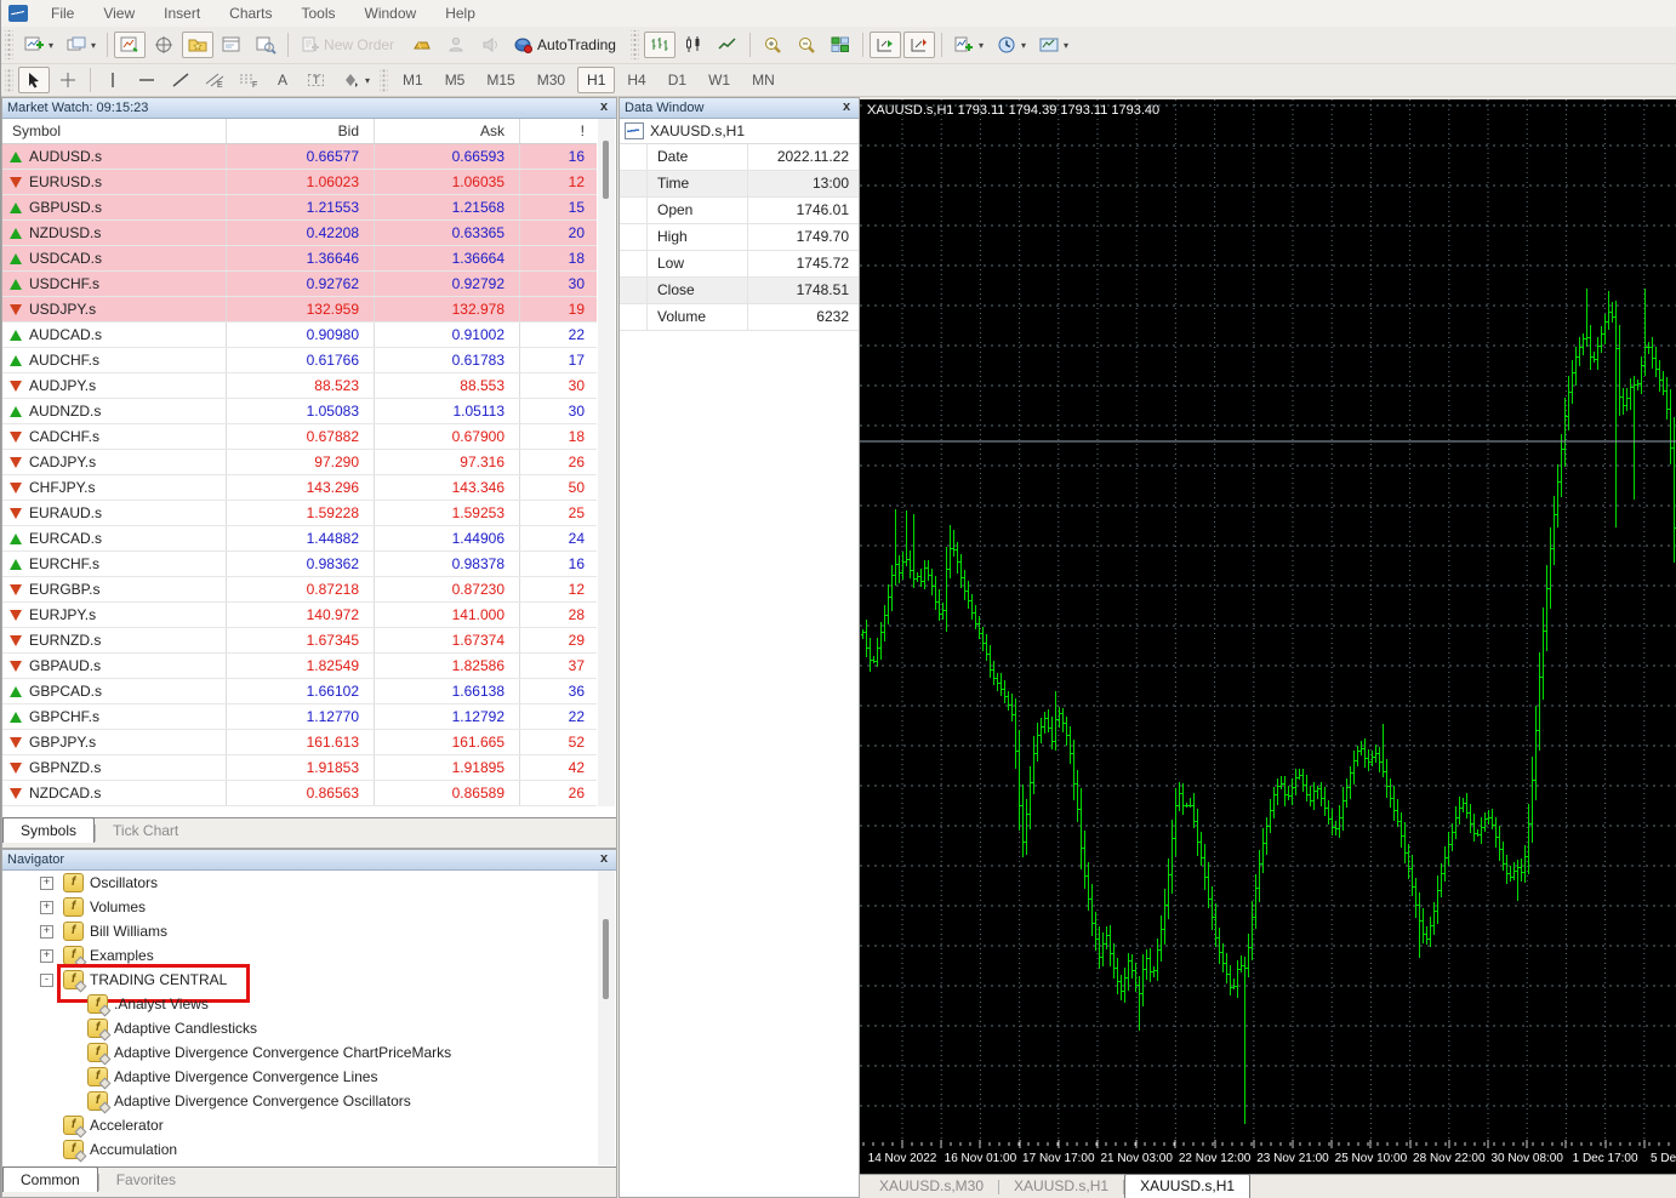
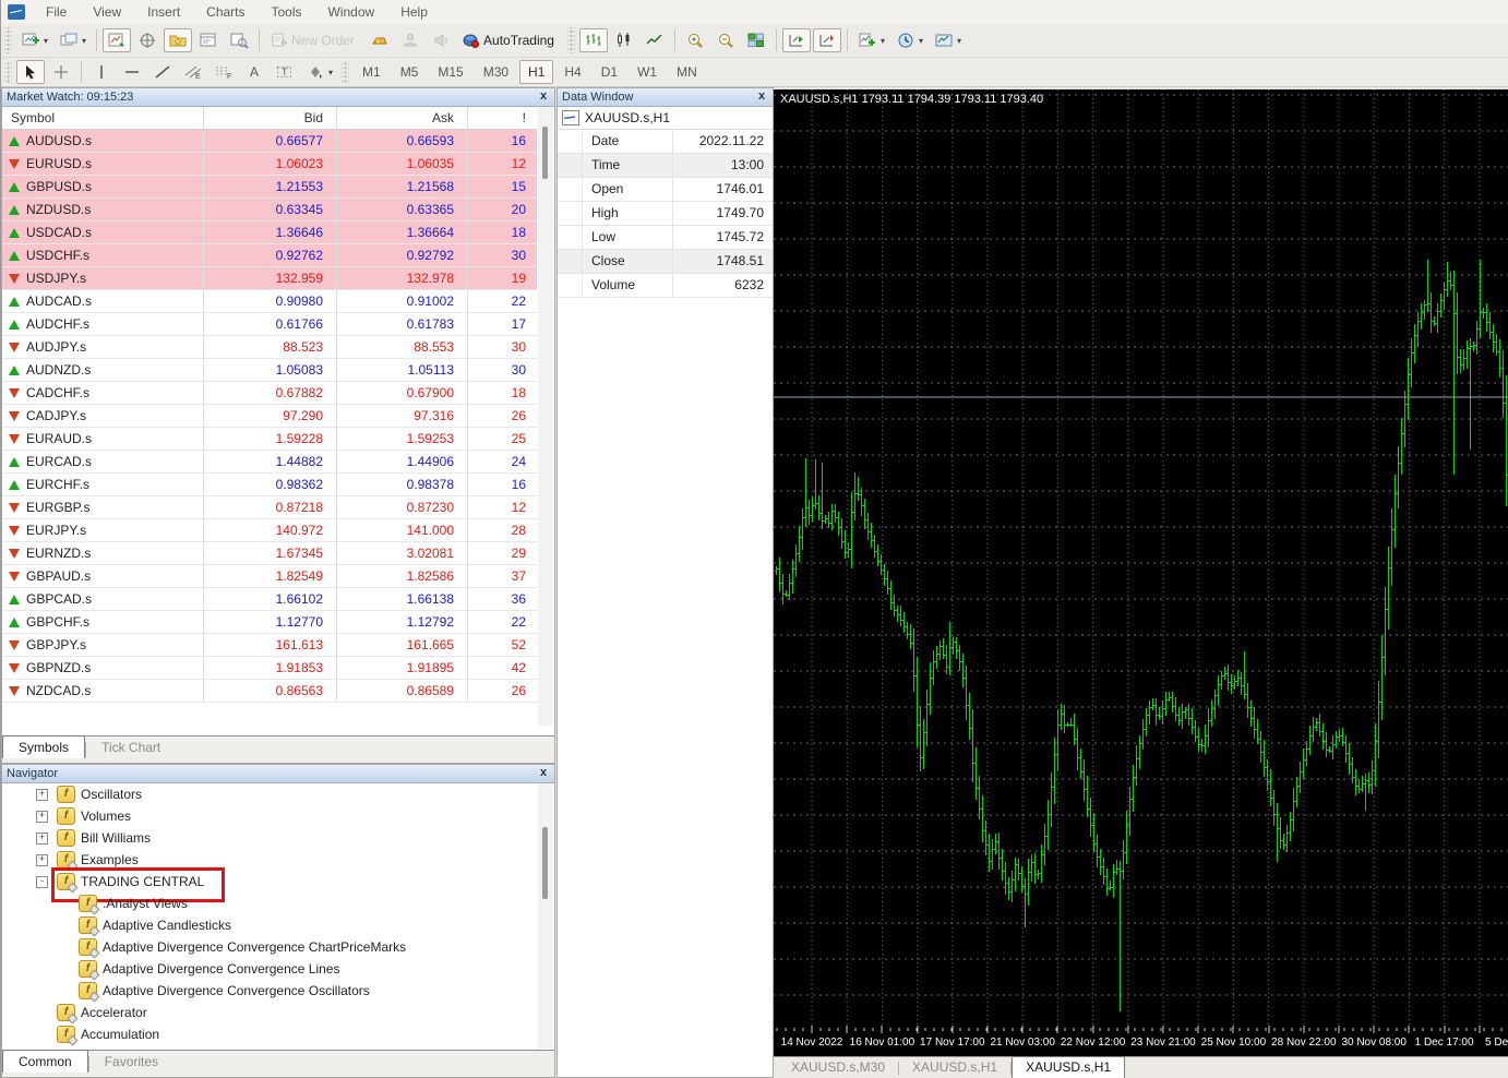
  File
  View
  Insert
  Charts
  Tools
  Window
  Help
  ▾
  ▾
  New Order
  AutoTrading
  ▾
  ▾
  ▾
  A
  T
  ▾
  M1
  M5
  M15
  M30
  H1
  H4
  D1
  W1
  MN
  Market Watch: 09:15:23
  x
  Symbol
  Bid
  Ask
  !
  AUDUSD.s
  0.66577
  0.66593
  16
  EURUSD.s
  1.06023
  1.06035
  12
  GBPUSD.s
  1.21553
  1.21568
  15
  NZDUSD.s
- 0.42208
+ 0.63345
  0.63365
  20
  USDCAD.s
  1.36646
  1.36664
  18
  USDCHF.s
  0.92762
  0.92792
  30
  USDJPY.s
  132.959
  132.978
  19
  AUDCAD.s
  0.90980
  0.91002
  22
  AUDCHF.s
  0.61766
  0.61783
  17
  AUDJPY.s
  88.523
  88.553
  30
  AUDNZD.s
  1.05083
  1.05113
  30
  CADCHF.s
  0.67882
  0.67900
  18
  CADJPY.s
  97.290
  97.316
  26
- CHFJPY.s
- 143.296
- 143.346
- 50
  EURAUD.s
  1.59228
  1.59253
  25
  EURCAD.s
  1.44882
  1.44906
  24
  EURCHF.s
  0.98362
  0.98378
  16
  EURGBP.s
  0.87218
  0.87230
  12
  EURJPY.s
  140.972
  141.000
  28
  EURNZD.s
  1.67345
- 1.67374
+ 3.02081
  29
  GBPAUD.s
  1.82549
  1.82586
  37
  GBPCAD.s
  1.66102
  1.66138
  36
  GBPCHF.s
  1.12770
  1.12792
  22
  GBPJPY.s
  161.613
  161.665
  52
  GBPNZD.s
  1.91853
  1.91895
  42
  NZDCAD.s
  0.86563
  0.86589
  26
  Symbols
  Tick Chart
  Data Window
  x
  XAUUSD.s,H1
  Date
  2022.11.22
  Time
  13:00
  Open
  1746.01
  High
  1749.70
  Low
  1745.72
  Close
  1748.51
  Volume
  6232
  Navigator
  x
  +
  f
  Oscillators
  +
  f
  Volumes
  +
  f
  Bill Williams
  +
  f
  Examples
  -
  f
  TRADING CENTRAL
  f
  .Analyst Views
  f
  Adaptive Candlesticks
  f
  Adaptive Divergence Convergence ChartPriceMarks
  f
  Adaptive Divergence Convergence Lines
  f
  Adaptive Divergence Convergence Oscillators
  f
  Accelerator
  f
  Accumulation
  Common
  Favorites
  14 Nov 2022
  16 Nov 01:00
  17 Nov 17:00
  21 Nov 03:00
  22 Nov 12:00
  23 Nov 21:00
  25 Nov 10:00
  28 Nov 22:00
  30 Nov 08:00
  1 Dec 17:00
  XAUUSD.s,H1 1793.11 1794.39 1793.11 1793.40
  XAUUSD.s,M30
  XAUUSD.s,H1
  XAUUSD.s,H1
